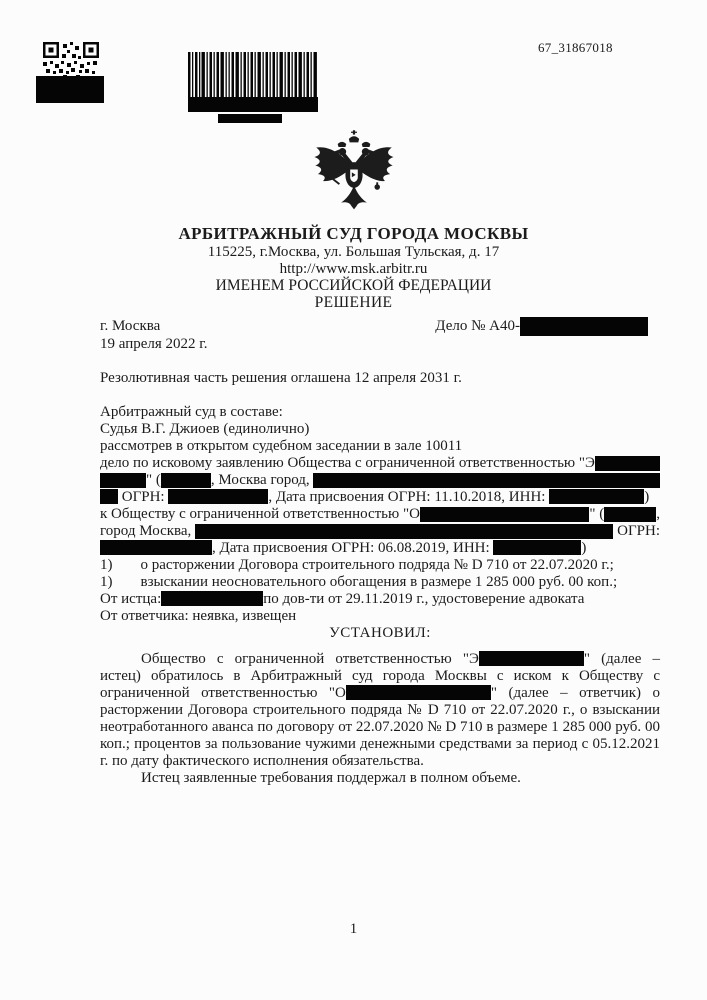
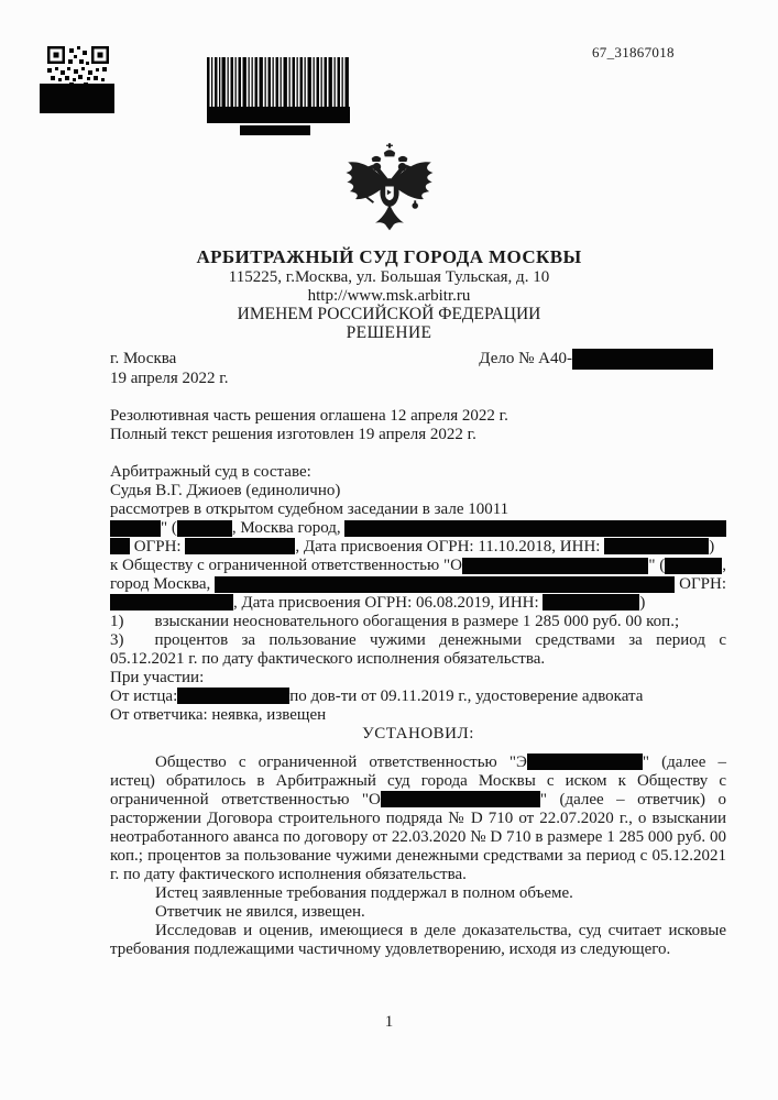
  67_31867018
  АРБИТРАЖНЫЙ СУД ГОРОДА МОСКВЫ
- 115225, г.Москва, ул. Большая Тульская, д. 17
+ 115225, г.Москва, ул. Большая Тульская, д. 10
  http://www.msk.arbitr.ru
  ИМЕНЕМ РОССИЙСКОЙ ФЕДЕРАЦИИ
  РЕШЕНИЕ
  г. Москва
  Дело № А40-
  19 апреля 2022 г.
- Резолютивная часть решения оглашена 12 апреля 2031 г.
+ Резолютивная часть решения оглашена 12 апреля 2022 г.
+ Полный текст решения изготовлен 19 апреля 2022 г.
  Арбитражный суд в составе:
  Судья В.Г. Джиоев (единолично)
  рассмотрев в открытом судебном заседании в зале 10011
- дело по исковому заявлению Общества с ограниченной ответственностью "Э
  " (
  , Москва город,
  ОГРН: , Дата присвоения ОГРН: 11.10.2018, ИНН: )
  к Обществу с ограниченной ответственностью "О
  " (
  ,
  город Москва,
  ОГРН:
  , Дата присвоения ОГРН: 06.08.2019, ИНН: )
- 1) о расторжении Договора строительного подряда № D 710 от 22.07.2020 г.;
  1) взыскании неосновательного обогащения в размере 1 285 000 руб. 00 коп.;
+ 3) процентов за пользование чужими денежными средствами за период с 05.12.2021 г. по дату фактического исполнения обязательства.
+ При участии:
- От истца: по дов-ти от 29.11.2019 г., удостоверение адвоката
+ От истца: по дов-ти от 09.11.2019 г., удостоверение адвоката
  От ответчика: неявка, извещен
  УСТАНОВИЛ:
- Общество с ограниченной ответственностью "Э " (далее – истец) обратилось в Арбитражный суд города Москвы с иском к Обществу с ограниченной ответственностью "О " (далее – ответчик) о расторжении Договора строительного подряда № D 710 от 22.07.2020 г., о взыскании неотработанного аванса по договору от 22.07.2020 № D 710 в размере 1 285 000 руб. 00 коп.; процентов за пользование чужими денежными средствами за период с 05.12.2021 г. по дату фактического исполнения обязательства.
+ Общество с ограниченной ответственностью "Э " (далее – истец) обратилось в Арбитражный суд города Москвы с иском к Обществу с ограниченной ответственностью "О " (далее – ответчик) о расторжении Договора строительного подряда № D 710 от 22.07.2020 г., о взыскании неотработанного аванса по договору от 22.03.2020 № D 710 в размере 1 285 000 руб. 00 коп.; процентов за пользование чужими денежными средствами за период с 05.12.2021 г. по дату фактического исполнения обязательства.
  Истец заявленные требования поддержал в полном объеме.
+ Ответчик не явился, извещен.
+ Исследовав и оценив, имеющиеся в деле доказательства, суд считает исковые требования подлежащими частичному удовлетворению, исходя из следующего.
  1
